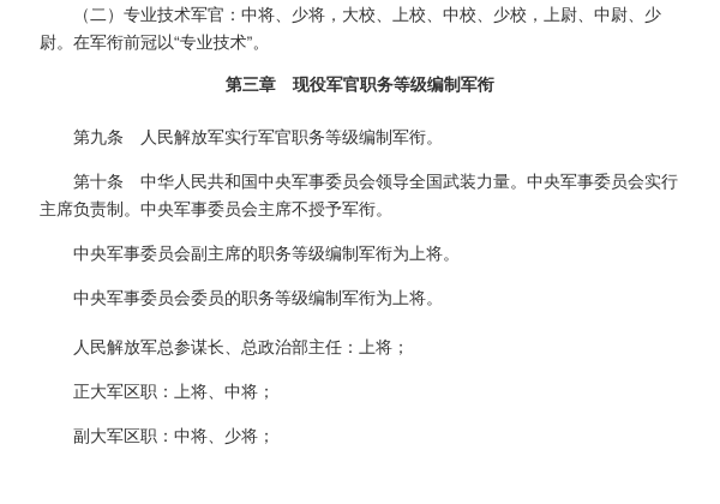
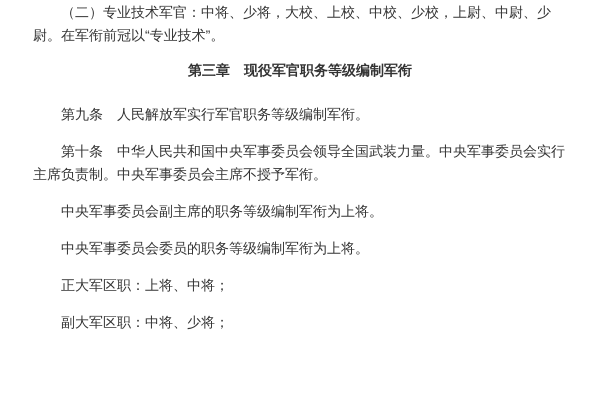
  （二）专业技术军官：中将、少将，大校、上校、中校、少校，上尉、中尉、少尉。在军衔前冠以“专业技术”。
  第三章 现役军官职务等级编制军衔
  第九条 人民解放军实行军官职务等级编制军衔。
  第十条 中华人民共和国中央军事委员会领导全国武装力量。中央军事委员会实行主席负责制。中央军事委员会主席不授予军衔。
  中央军事委员会副主席的职务等级编制军衔为上将。
  中央军事委员会委员的职务等级编制军衔为上将。
- 人民解放军总参谋长、总政治部主任：上将；
  正大军区职：上将、中将；
  副大军区职：中将、少将；
